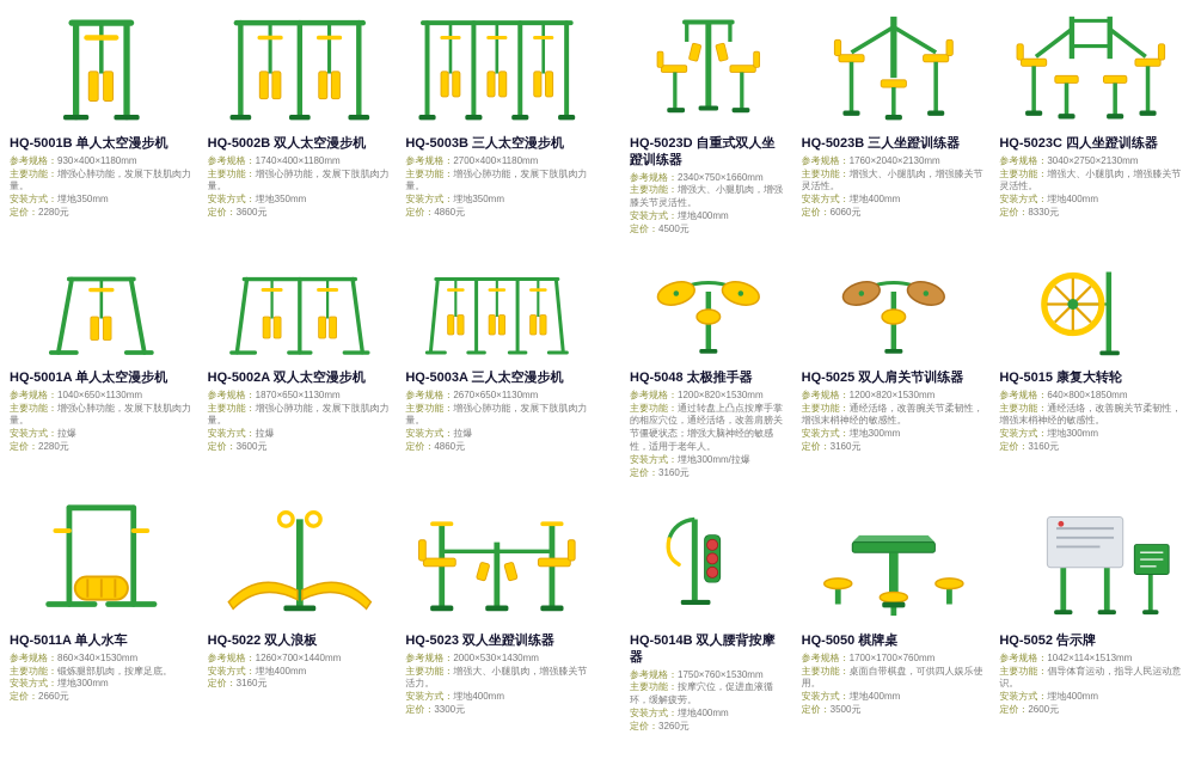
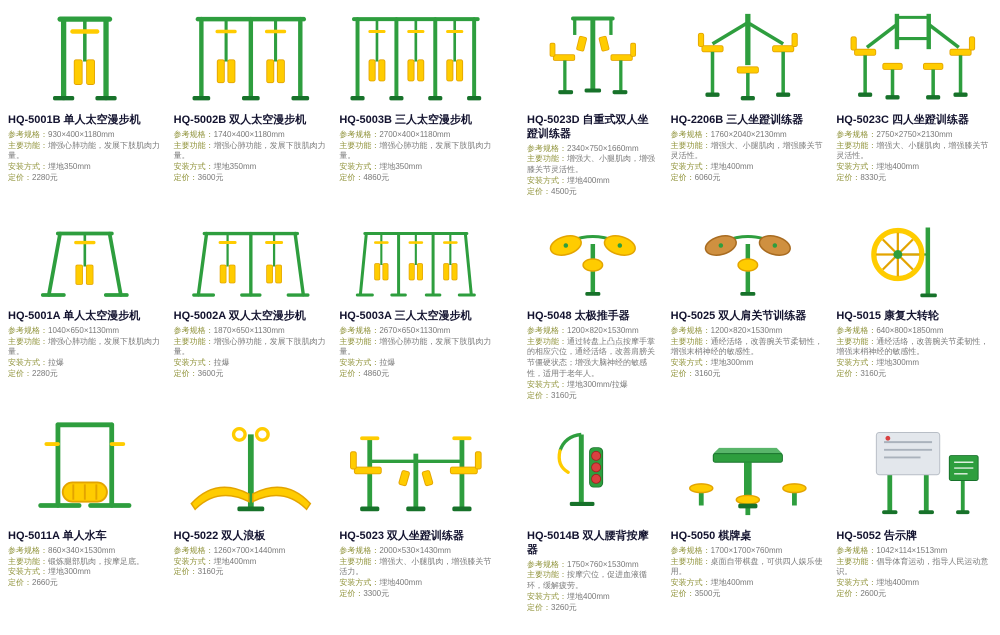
  HQ-5001B 单人太空漫步机
  参考规格：930×400×1180mm
  主要功能：增强心肺功能，发展下肢肌肉力量。
  安装方式：埋地350mm
  定价：2280元
  HQ-5002B 双人太空漫步机
  参考规格：1740×400×1180mm
  主要功能：增强心肺功能，发展下肢肌肉力量。
  安装方式：埋地350mm
  定价：3600元
  HQ-5003B 三人太空漫步机
  参考规格：2700×400×1180mm
  主要功能：增强心肺功能，发展下肢肌肉力量。
  安装方式：埋地350mm
  定价：4860元
  HQ-5023D 自重式双人坐蹬训练器
  参考规格：2340×750×1660mm
  主要功能：增强大、小腿肌肉，增强膝关节灵活性。
  安装方式：埋地400mm
  定价：4500元
- HQ-5023B 三人坐蹬训练器
+ HQ-2206B 三人坐蹬训练器
  参考规格：1760×2040×2130mm
  主要功能：增强大、小腿肌肉，增强膝关节灵活性。
  安装方式：埋地400mm
  定价：6060元
  HQ-5023C 四人坐蹬训练器
- 参考规格：3040×2750×2130mm
+ 参考规格：2750×2750×2130mm
  主要功能：增强大、小腿肌肉，增强膝关节灵活性。
  安装方式：埋地400mm
  定价：8330元
  HQ-5001A 单人太空漫步机
  参考规格：1040×650×1130mm
  主要功能：增强心肺功能，发展下肢肌肉力量。
  安装方式：拉爆
  定价：2280元
  HQ-5002A 双人太空漫步机
  参考规格：1870×650×1130mm
  主要功能：增强心肺功能，发展下肢肌肉力量。
  安装方式：拉爆
  定价：3600元
  HQ-5003A 三人太空漫步机
  参考规格：2670×650×1130mm
  主要功能：增强心肺功能，发展下肢肌肉力量。
  安装方式：拉爆
  定价：4860元
  HQ-5048 太极推手器
  参考规格：1200×820×1530mm
  主要功能：通过转盘上凸点按摩手掌的相应穴位，通经活络，改善肩膀关节僵硬状态；增强大脑神经的敏感性，适用于老年人。
  安装方式：埋地300mm/拉爆
  定价：3160元
  HQ-5025 双人肩关节训练器
  参考规格：1200×820×1530mm
  主要功能：通经活络，改善腕关节柔韧性，增强末梢神经的敏感性。
  安装方式：埋地300mm
  定价：3160元
  HQ-5015 康复大转轮
  参考规格：640×800×1850mm
  主要功能：通经活络，改善腕关节柔韧性，增强末梢神经的敏感性。
  安装方式：埋地300mm
  定价：3160元
  HQ-5011A 单人水车
  参考规格：860×340×1530mm
  主要功能：锻炼腿部肌肉，按摩足底。
  安装方式：埋地300mm
  定价：2660元
  HQ-5022 双人浪板
  参考规格：1260×700×1440mm
  安装方式：埋地400mm
  定价：3160元
  HQ-5023 双人坐蹬训练器
  参考规格：2000×530×1430mm
  主要功能：增强大、小腿肌肉，增强膝关节活力。
  安装方式：埋地400mm
  定价：3300元
  HQ-5014B 双人腰背按摩器
  参考规格：1750×760×1530mm
  主要功能：按摩穴位，促进血液循环，缓解疲劳。
  安装方式：埋地400mm
  定价：3260元
  HQ-5050 棋牌桌
  参考规格：1700×1700×760mm
  主要功能：桌面自带棋盘，可供四人娱乐使用。
  安装方式：埋地400mm
  定价：3500元
  HQ-5052 告示牌
  参考规格：1042×114×1513mm
  主要功能：倡导体育运动，指导人民运动意识。
  安装方式：埋地400mm
  定价：2600元
